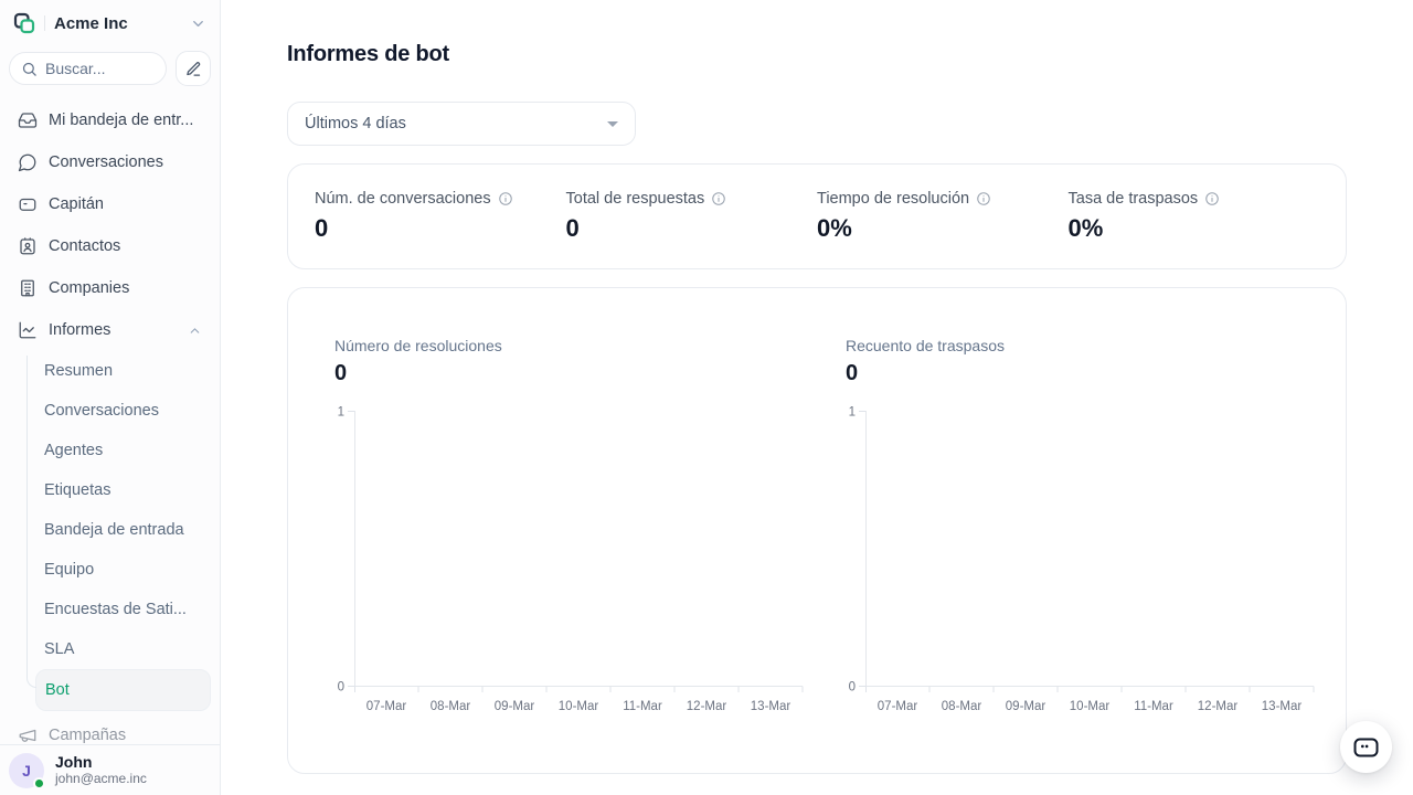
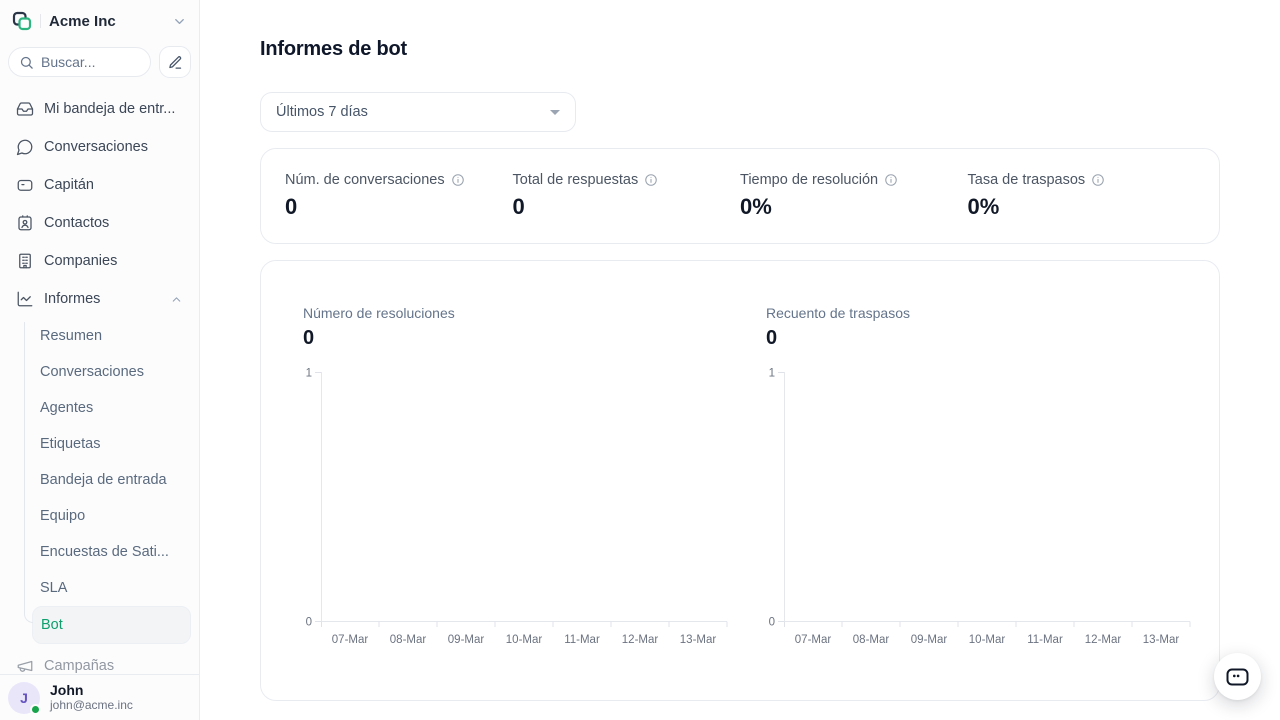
  Acme Inc
  Buscar...
  Mi bandeja de entr...
  Conversaciones
  Capitán
  Contactos
  Companies
  Informes
  Resumen
  Conversaciones
  Agentes
  Etiquetas
  Bandeja de entrada
  Equipo
  Encuestas de Sati...
  SLA
  Bot
  Campañas
  J
  John
  john@acme.inc
  Informes de bot
- Últimos 4 días
+ Últimos 7 días
  Núm. de conversaciones
  0
  Total de respuestas
  0
  Tiempo de resolución
  0%
  Tasa de traspasos
  0%
  Número de resoluciones
  0
  1
  0
  07-Mar
  08-Mar
  09-Mar
  10-Mar
  11-Mar
  12-Mar
  13-Mar
  Recuento de traspasos
  0
  1
  0
  07-Mar
  08-Mar
  09-Mar
  10-Mar
  11-Mar
  12-Mar
  13-Mar
